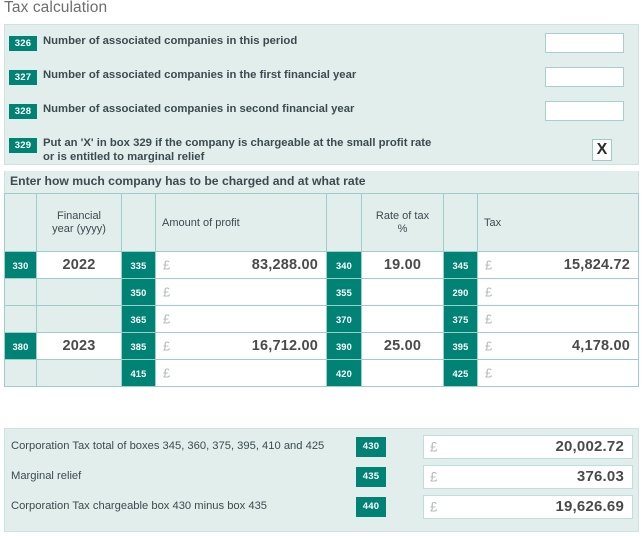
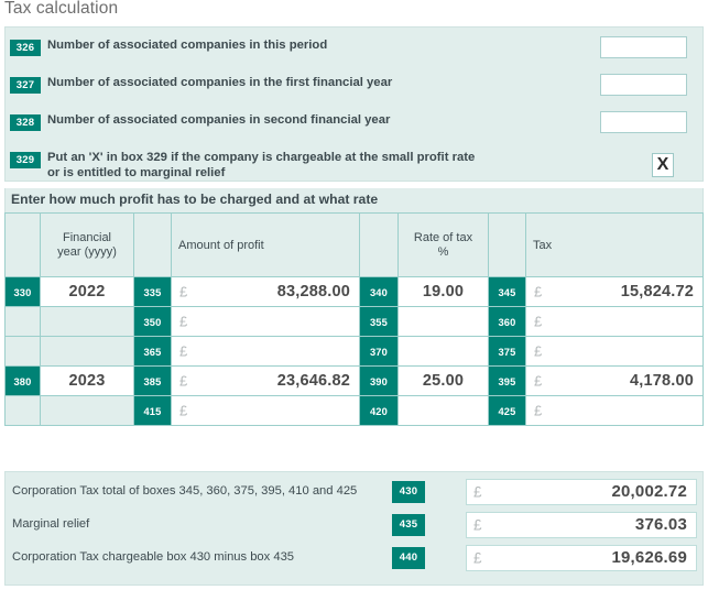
  Tax calculation
  326
  Number of associated companies in this period
  327
  Number of associated companies in the first financial year
  328
  Number of associated companies in second financial year
  329
  Put an 'X' in box 329 if the company is chargeable at the small profit rate
  or is entitled to marginal relief
  X
- Enter how much company has to be charged and at what rate
+ Enter how much profit has to be charged and at what rate
  	Financial year (yyyy)		Amount of profit		Rate of tax %		Tax
  330	2022	335	£ 83,288.00	340	19.00	345	£ 15,824.72
- 		350	£	355		290	£
+ 		350	£	355		360	£
  		365	£	370		375	£
- 380	2023	385	£ 16,712.00	390	25.00	395	£ 4,178.00
+ 380	2023	385	£ 23,646.82	390	25.00	395	£ 4,178.00
  		415	£	420		425	£
  Corporation Tax total of boxes 345, 360, 375, 395, 410 and 425
  430
  £
  20,002.72
  Marginal relief
  435
  £
  376.03
  Corporation Tax chargeable box 430 minus box 435
  440
  £
  19,626.69
